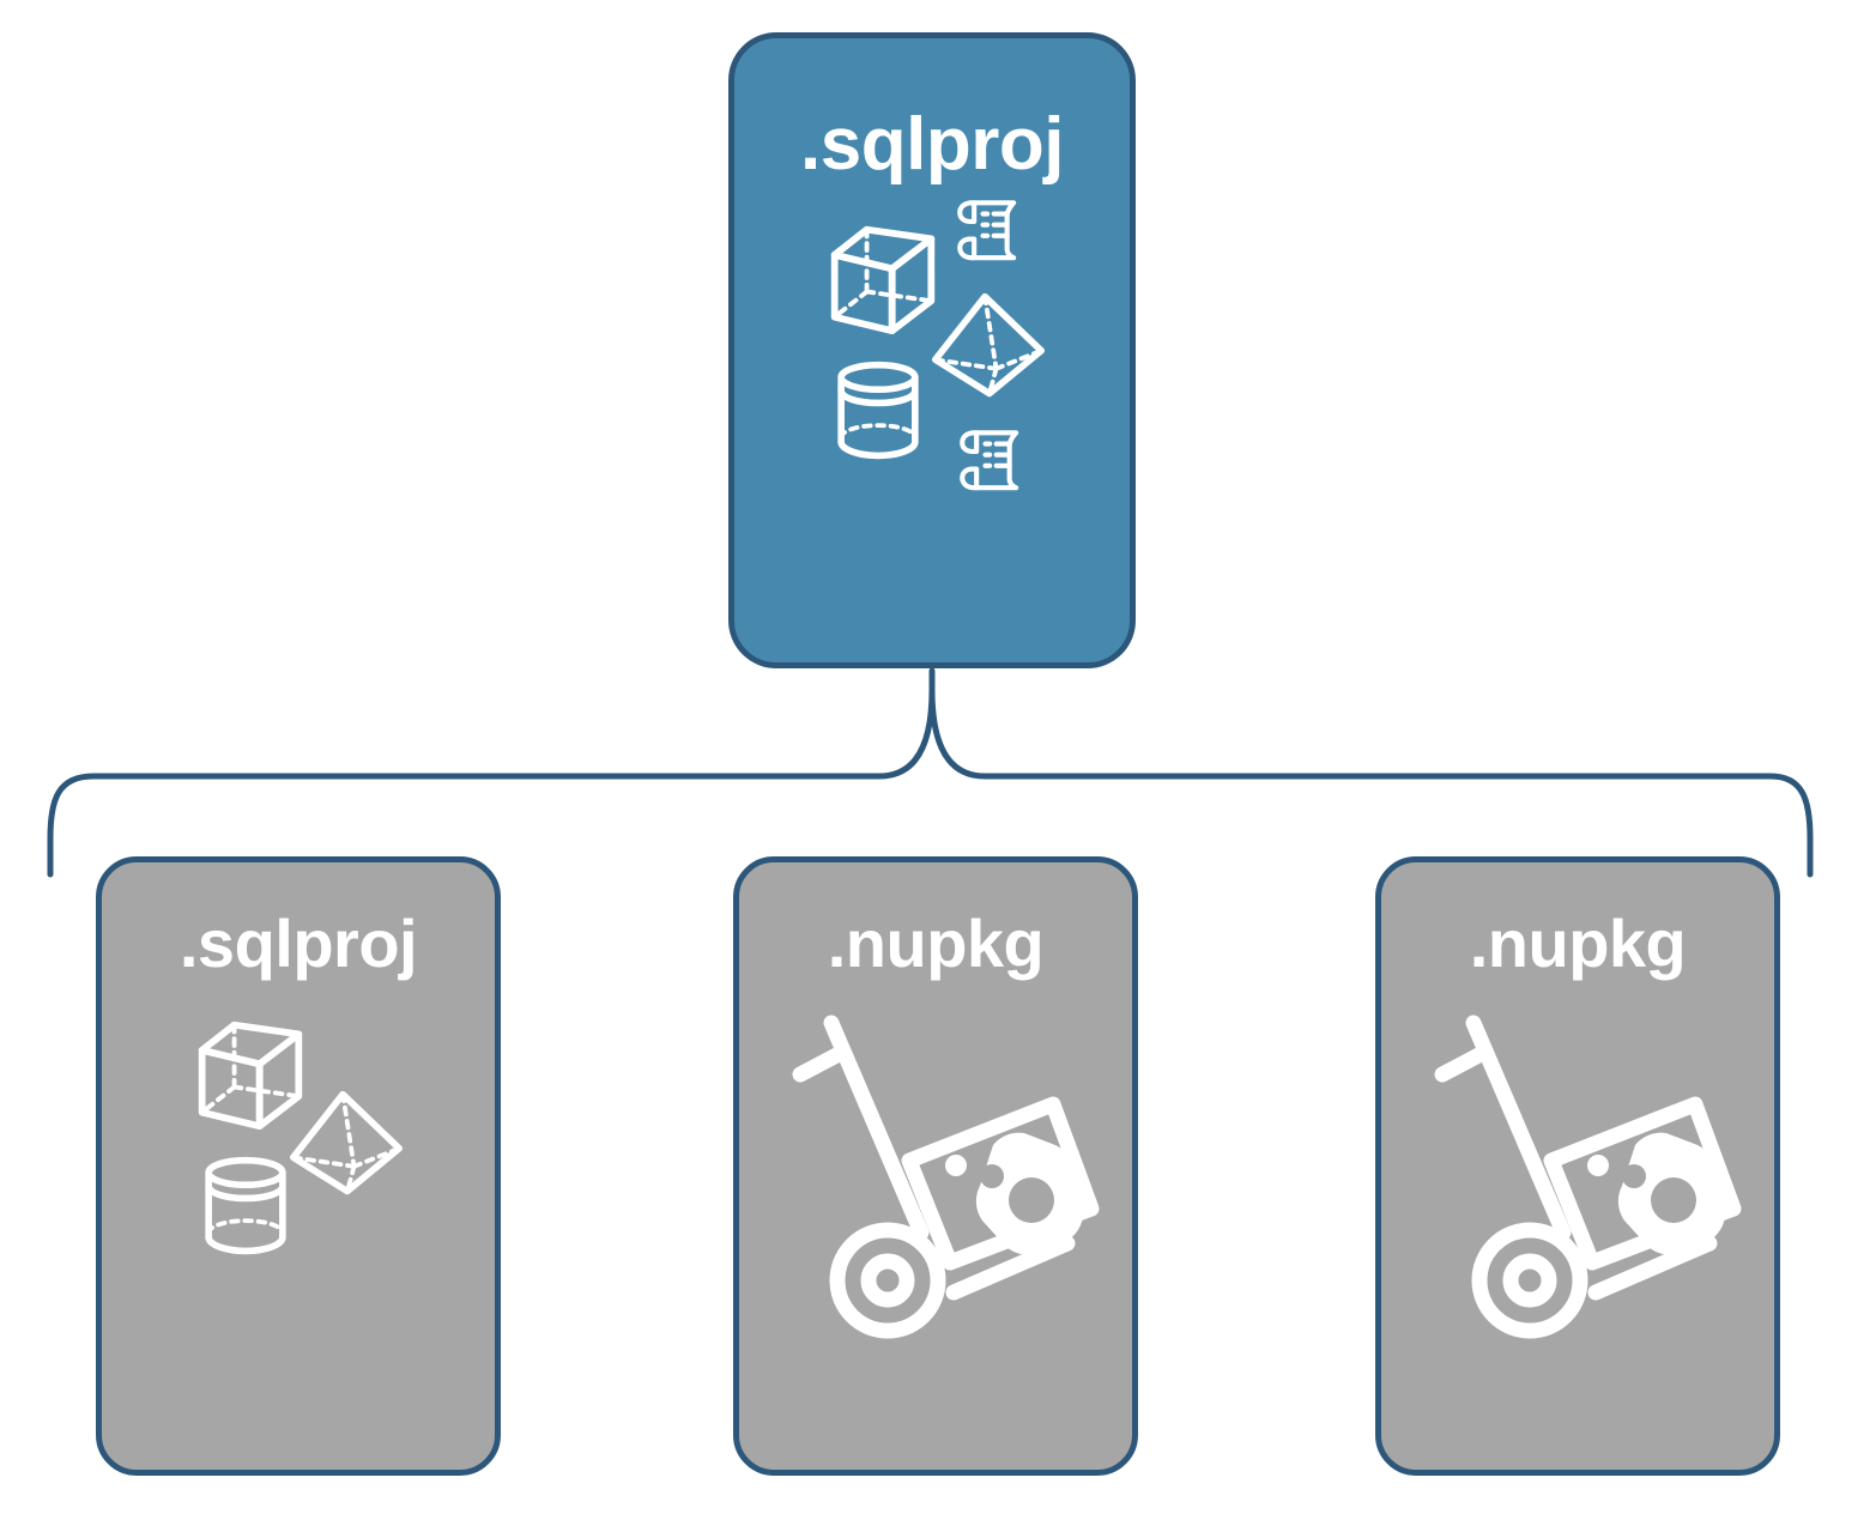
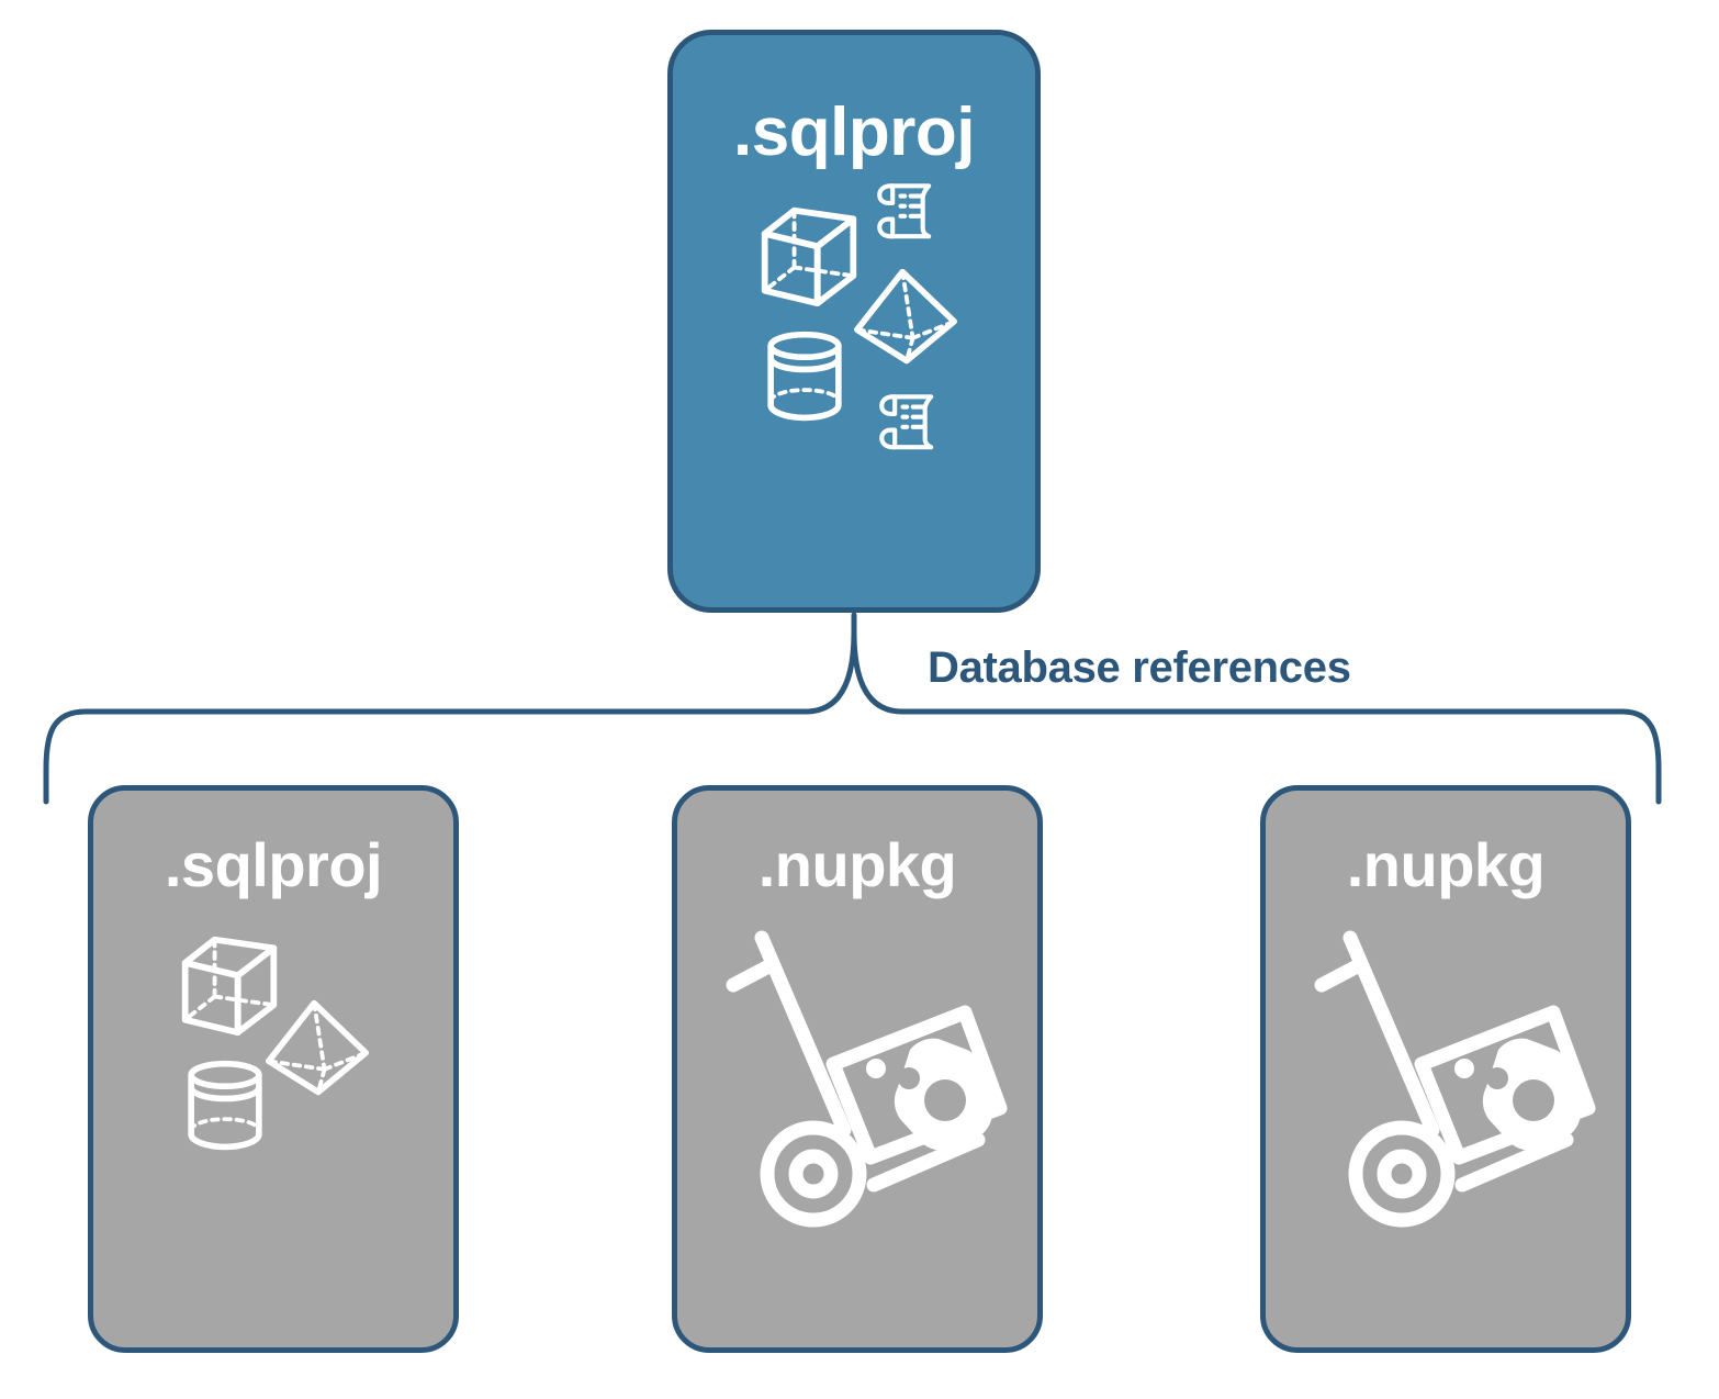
  .sqlproj
+ Database references
  .sqlproj
  .nupkg
  .nupkg
